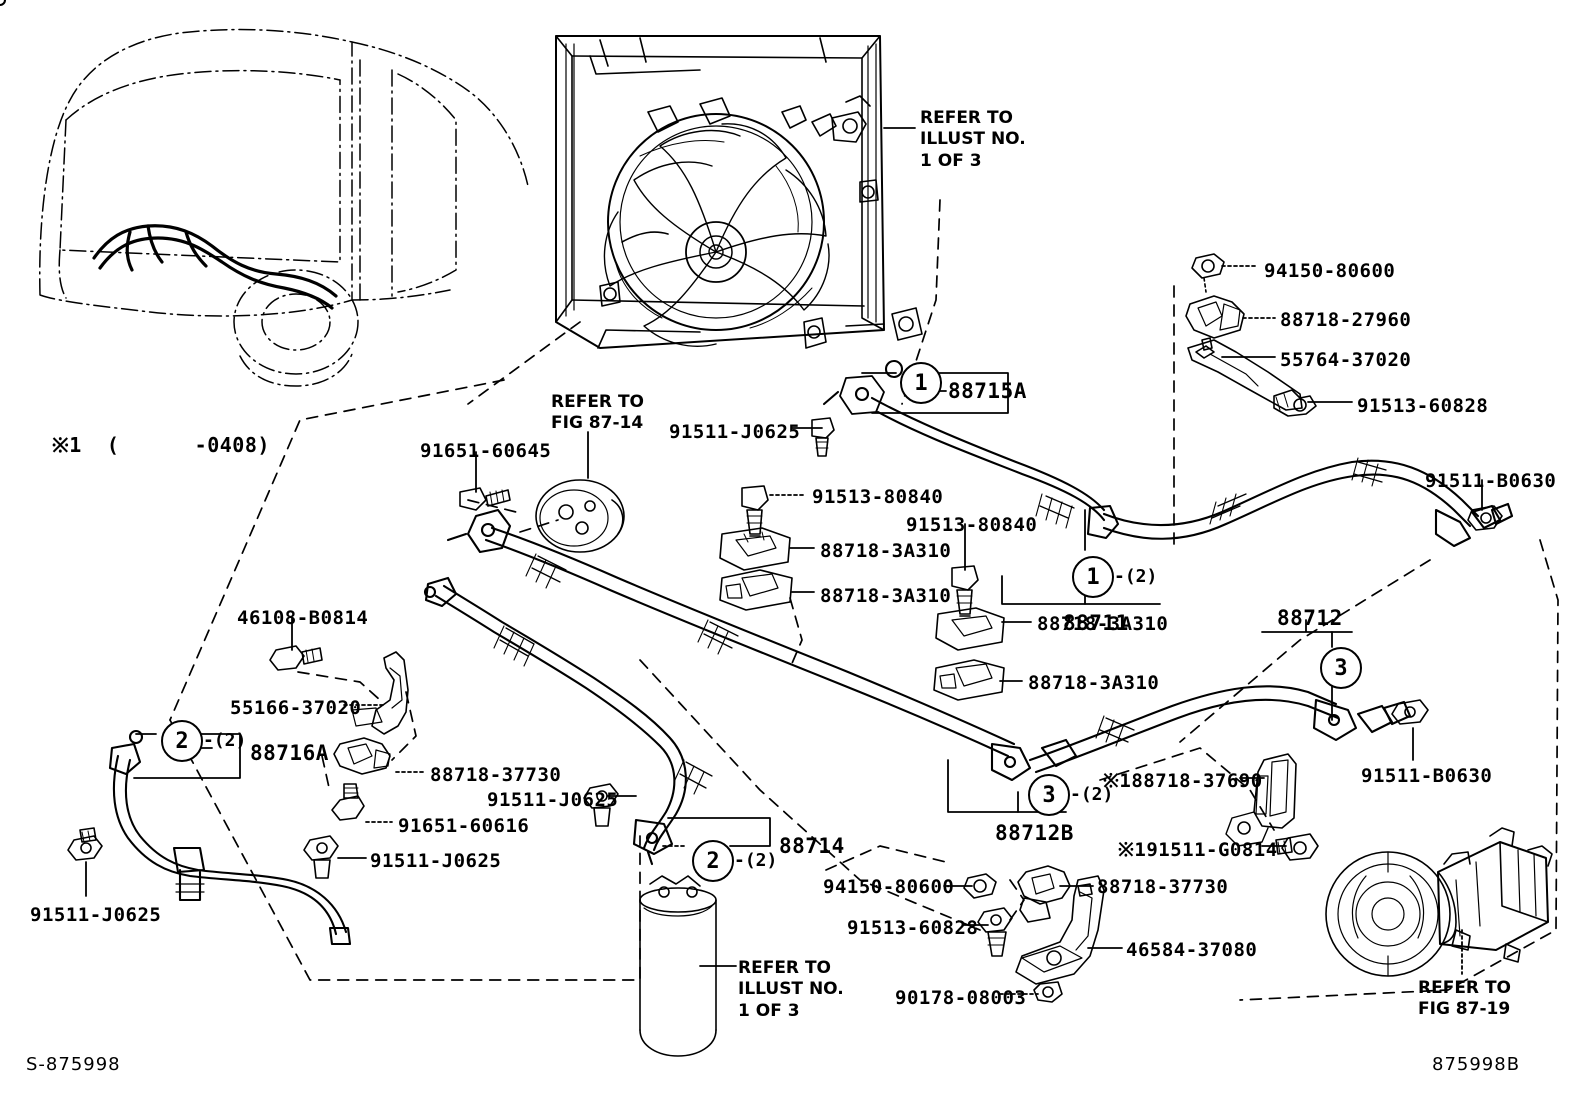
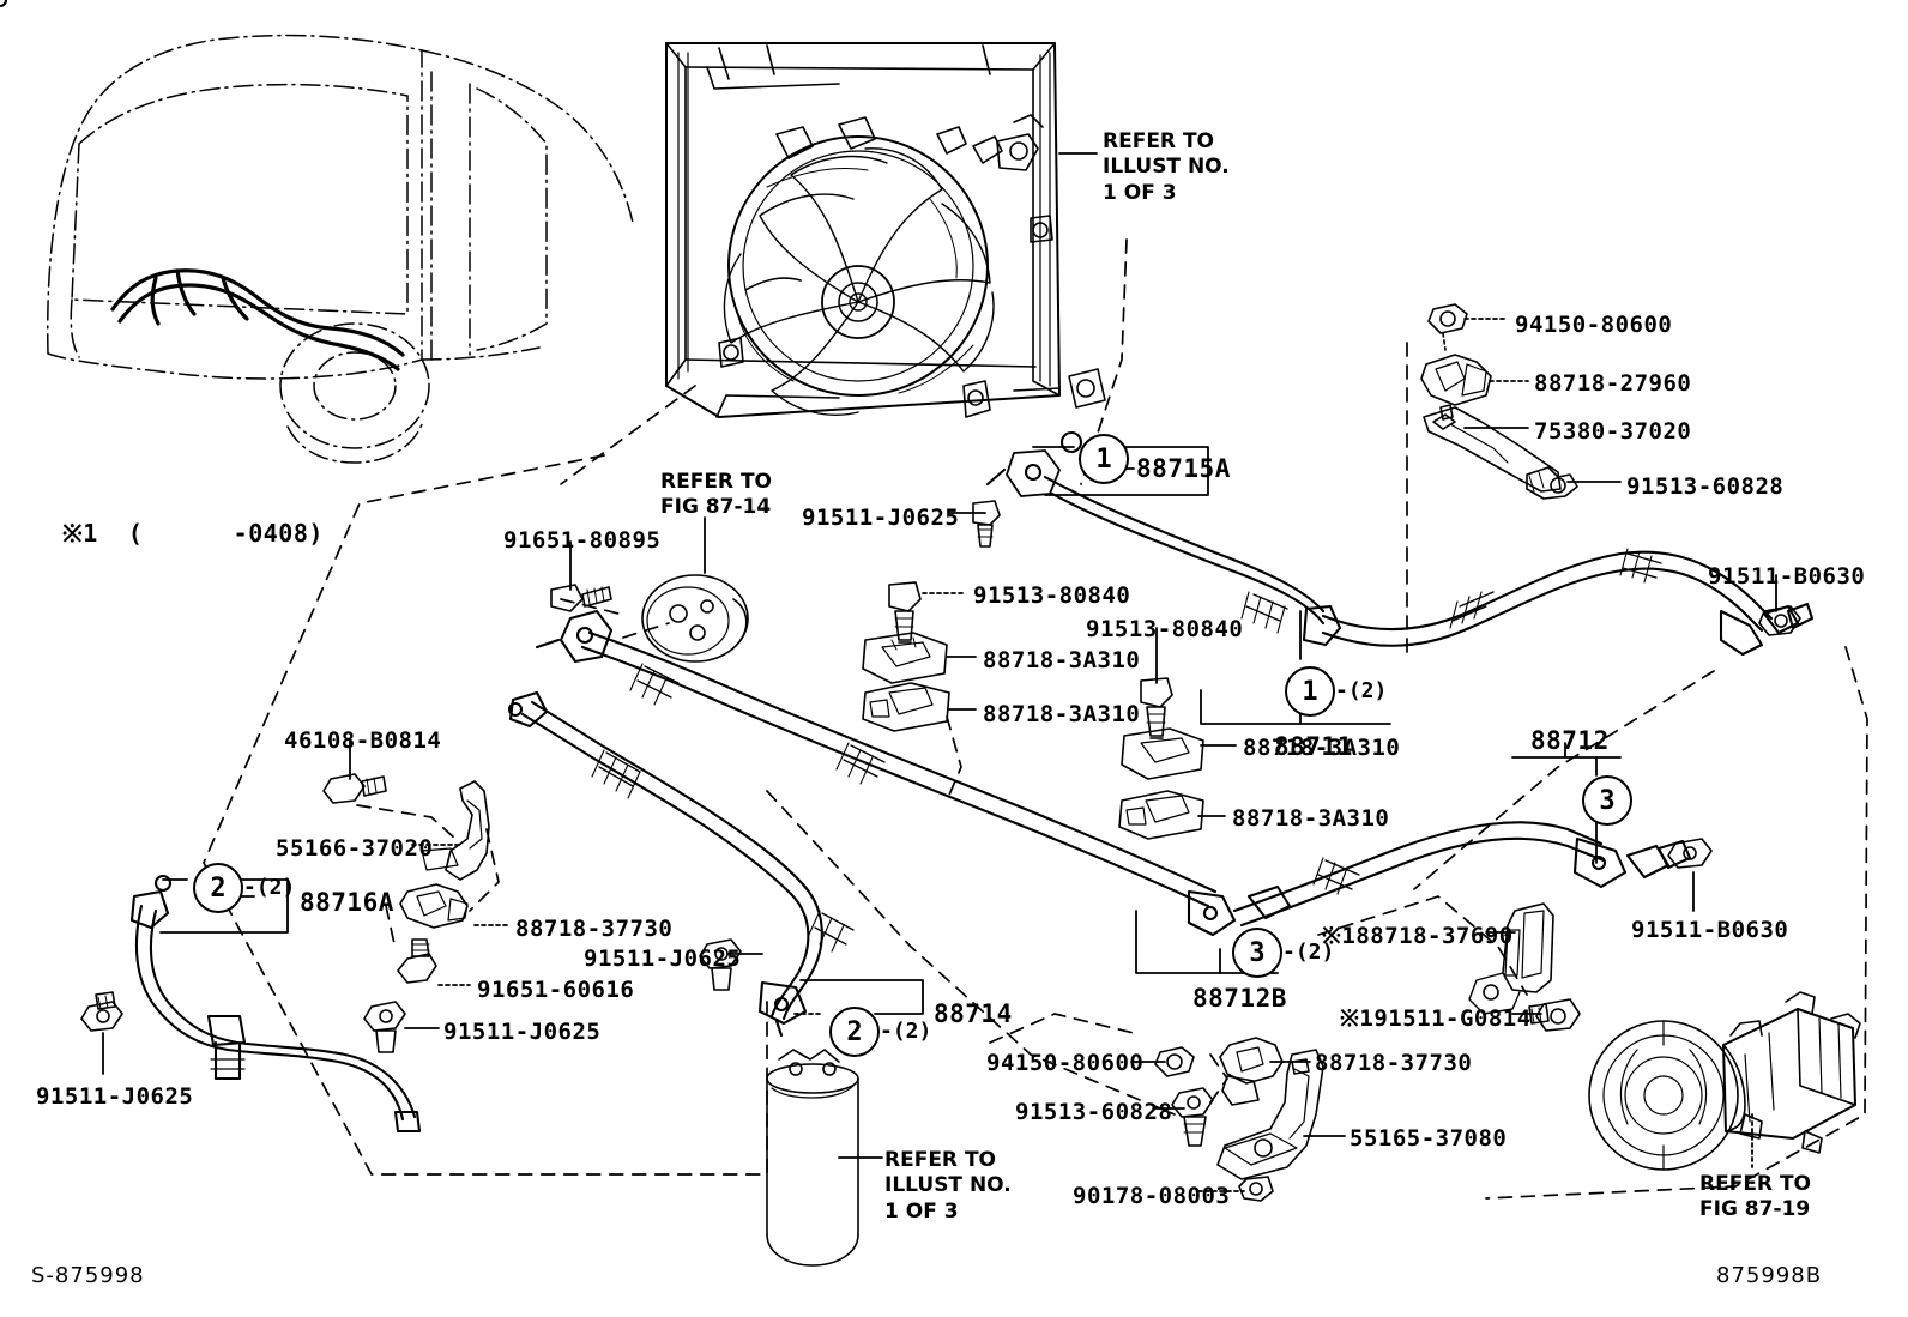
  94150-80600
  88718-27960
- 55764-37020
+ 75380-37020
  91513-60828
  88715A
  91511-J0625
- 91651-60645
+ 91651-80895
  91513-80840
  91513-80840
  91511-B0630
  88718-3A310
  88718-3A310
  88711
  88712
  46108-B0814
  88718-3A310
  88718-3A310
  55166-37020
  88716A
  88718-37730
  ※188718-37690
  91511-B0630
  91511-J0625
  91651-60616
  88712B
  ※191511-G0814
  88714
  91511-J0625
  94150-80600
  88718-37730
  91513-60828
- 46584-37080
+ 55165-37080
  90178-08003
  91511-J0625
  REFER TO
  ILLUST NO.
  1 OF 3
  REFER TO
  FIG 87-14
  REFER TO
  ILLUST NO.
  1 OF 3
  REFER TO
  FIG 87-19
  1
  1
  -(2)
  3
  2
  -(2)
  3
  -(2)
  2
  -(2)
  ※1 ( -0408)
  S-875998
  875998B
